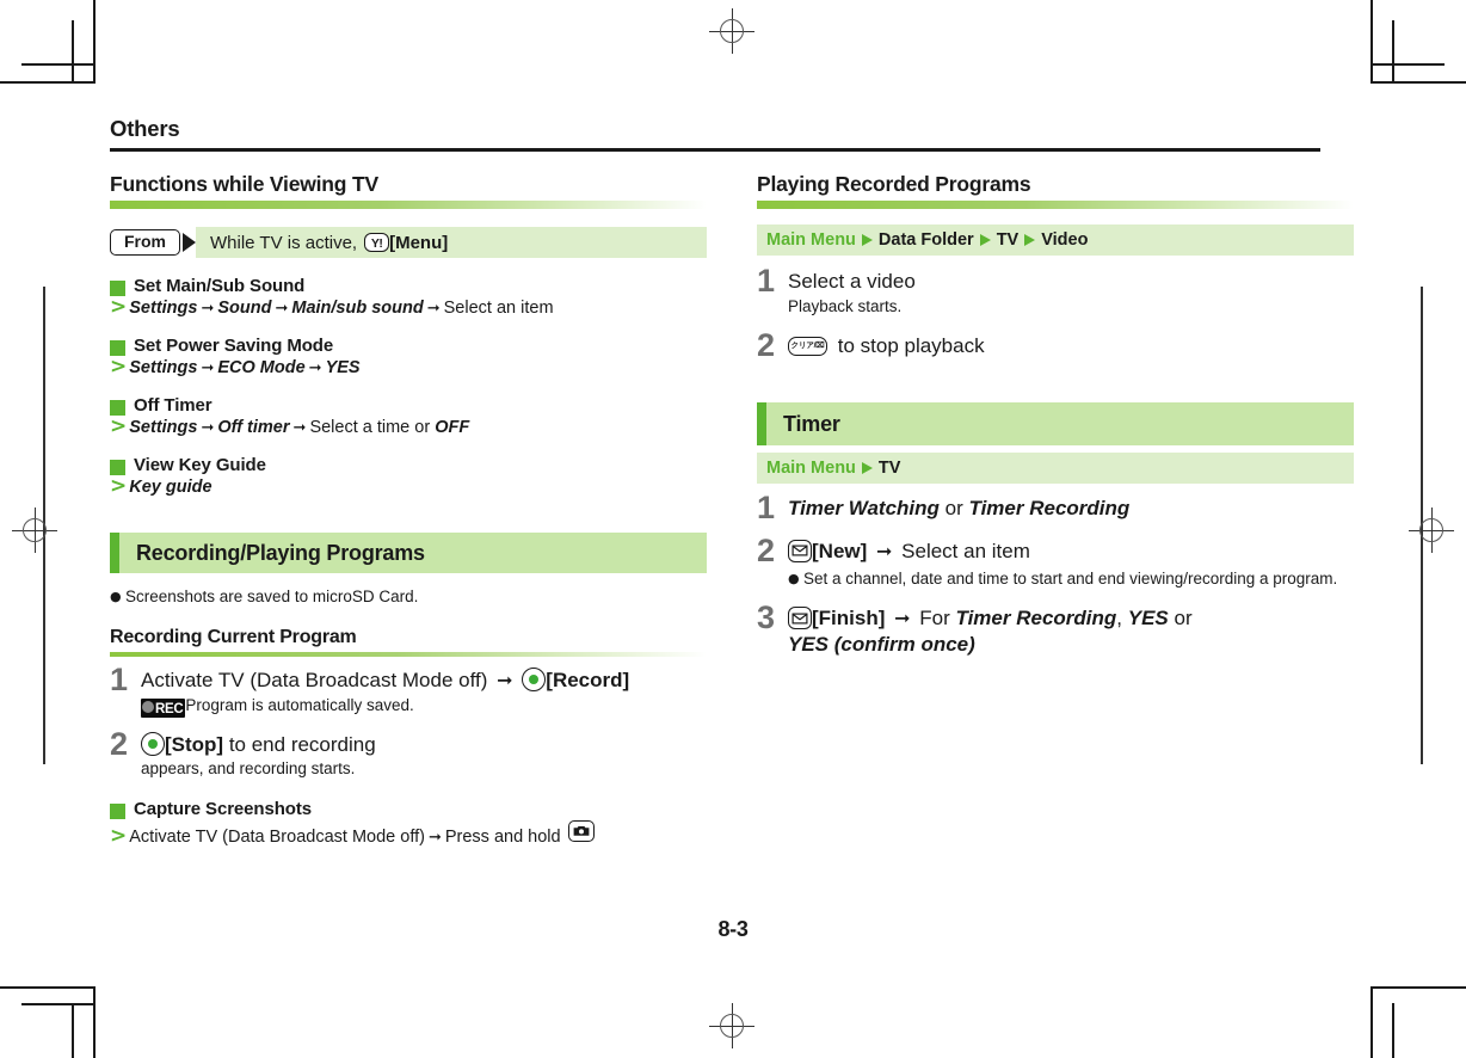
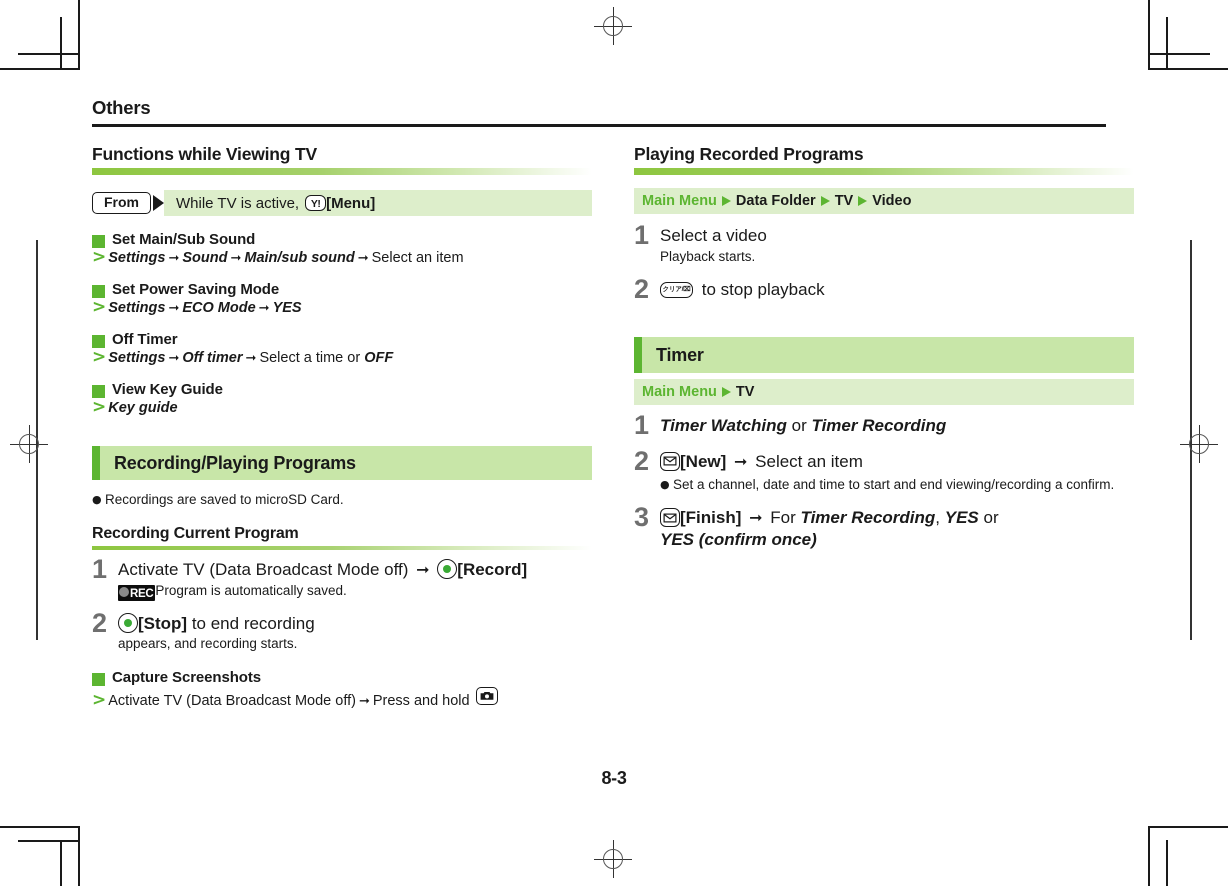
  Others
  Functions while Viewing TV
  From
  While TV is active,
  Y!
  [Menu]
  Set Main/Sub Sound
  >
  Settings
  ➞
  Sound
  ➞
  Main/sub sound
  ➞
  Select an item
  Set Power Saving Mode
  >
  Settings
  ➞
  ECO Mode
  ➞
  YES
  Off Timer
  >
  Settings
  ➞
  Off timer
  ➞
  Select a time or
  OFF
  View Key Guide
  >
  Key guide
  Recording/Playing Programs
  ●
- Screenshots are saved to microSD Card.
+ Recordings are saved to microSD Card.
  Recording Current Program
  1
  Activate TV (Data Broadcast Mode off) ➞ [Record]
  REC Program is automatically saved.
  2
  [Stop] to end recording
  appears, and recording starts.
  Capture Screenshots
  >
  Activate TV (Data Broadcast Mode off)
  ➞
  Press and hold
  Playing Recorded Programs
  Main Menu
  Data Folder
  TV
  Video
  1
  Select a video
  Playback starts.
  2
  to stop playback
  Timer
  Main Menu
  TV
  1
  Timer Watching or Timer Recording
  2
  [New] ➞ Select an item
  ●
- Set a channel, date and time to start and end viewing/recording a program.
+ Set a channel, date and time to start and end viewing/recording a confirm.
  3
  [Finish] ➞ For Timer Recording, YES or
  YES (confirm once)
  8-3
